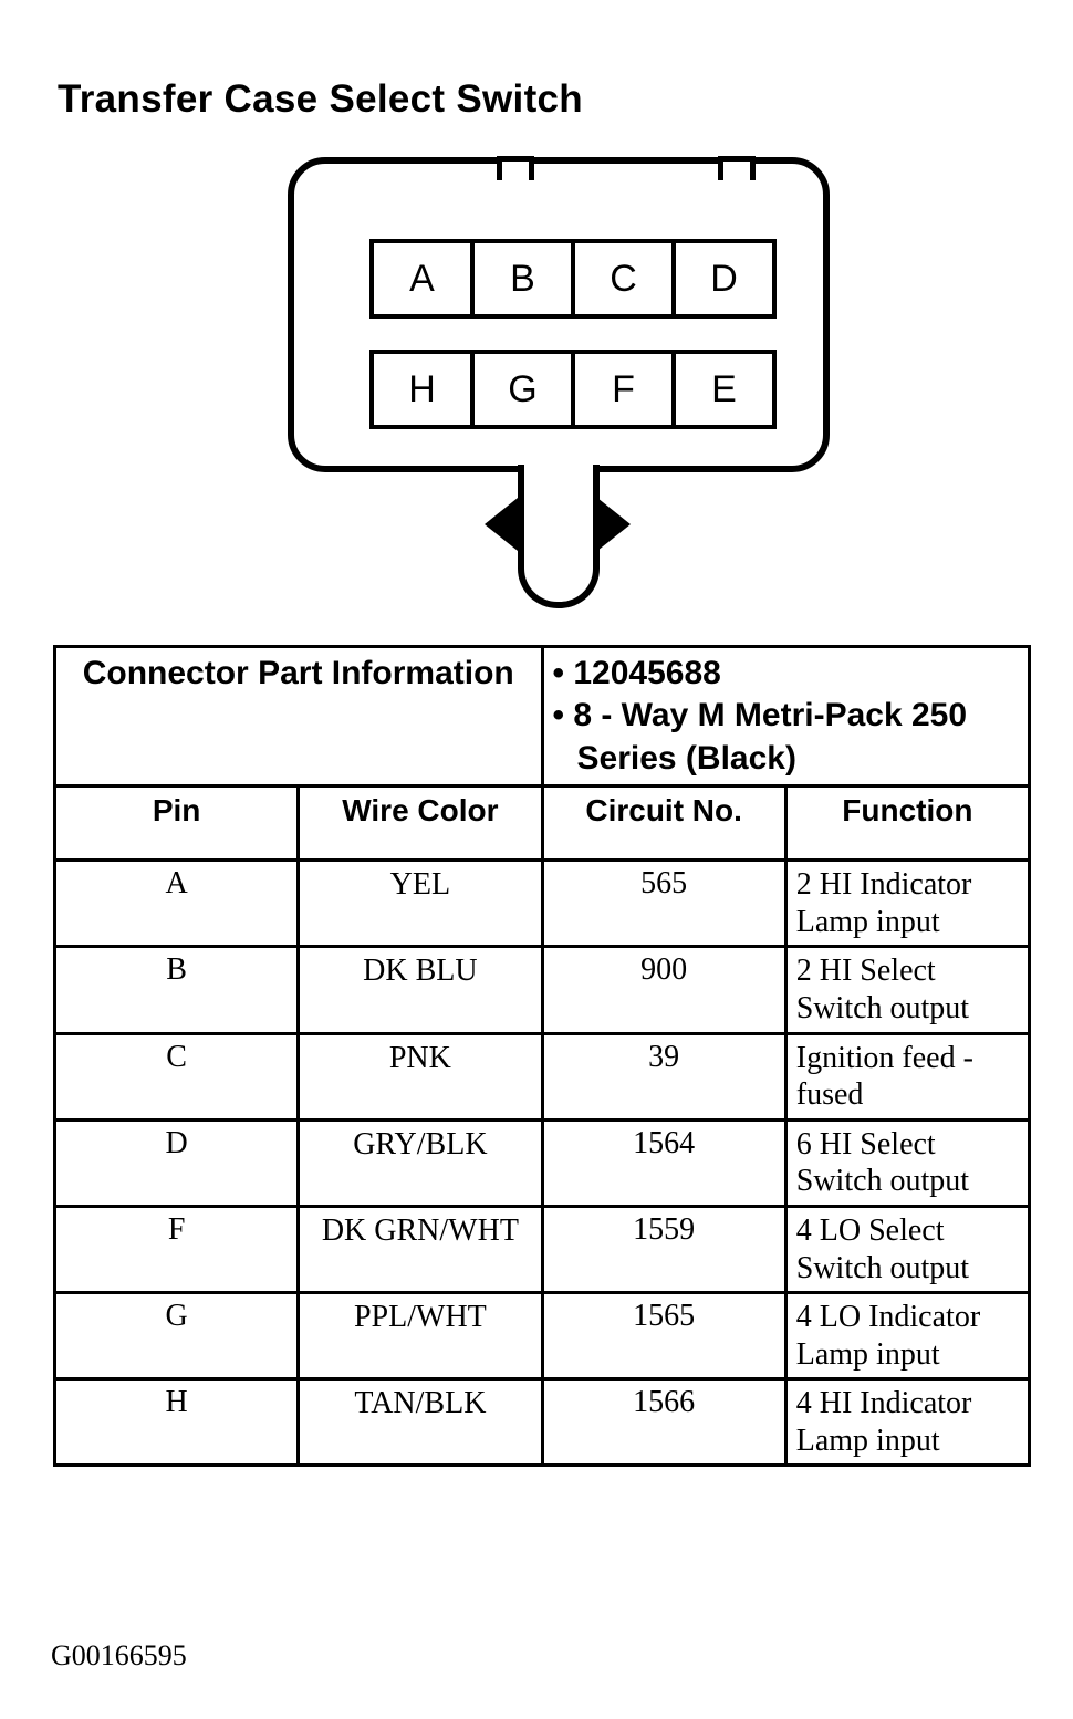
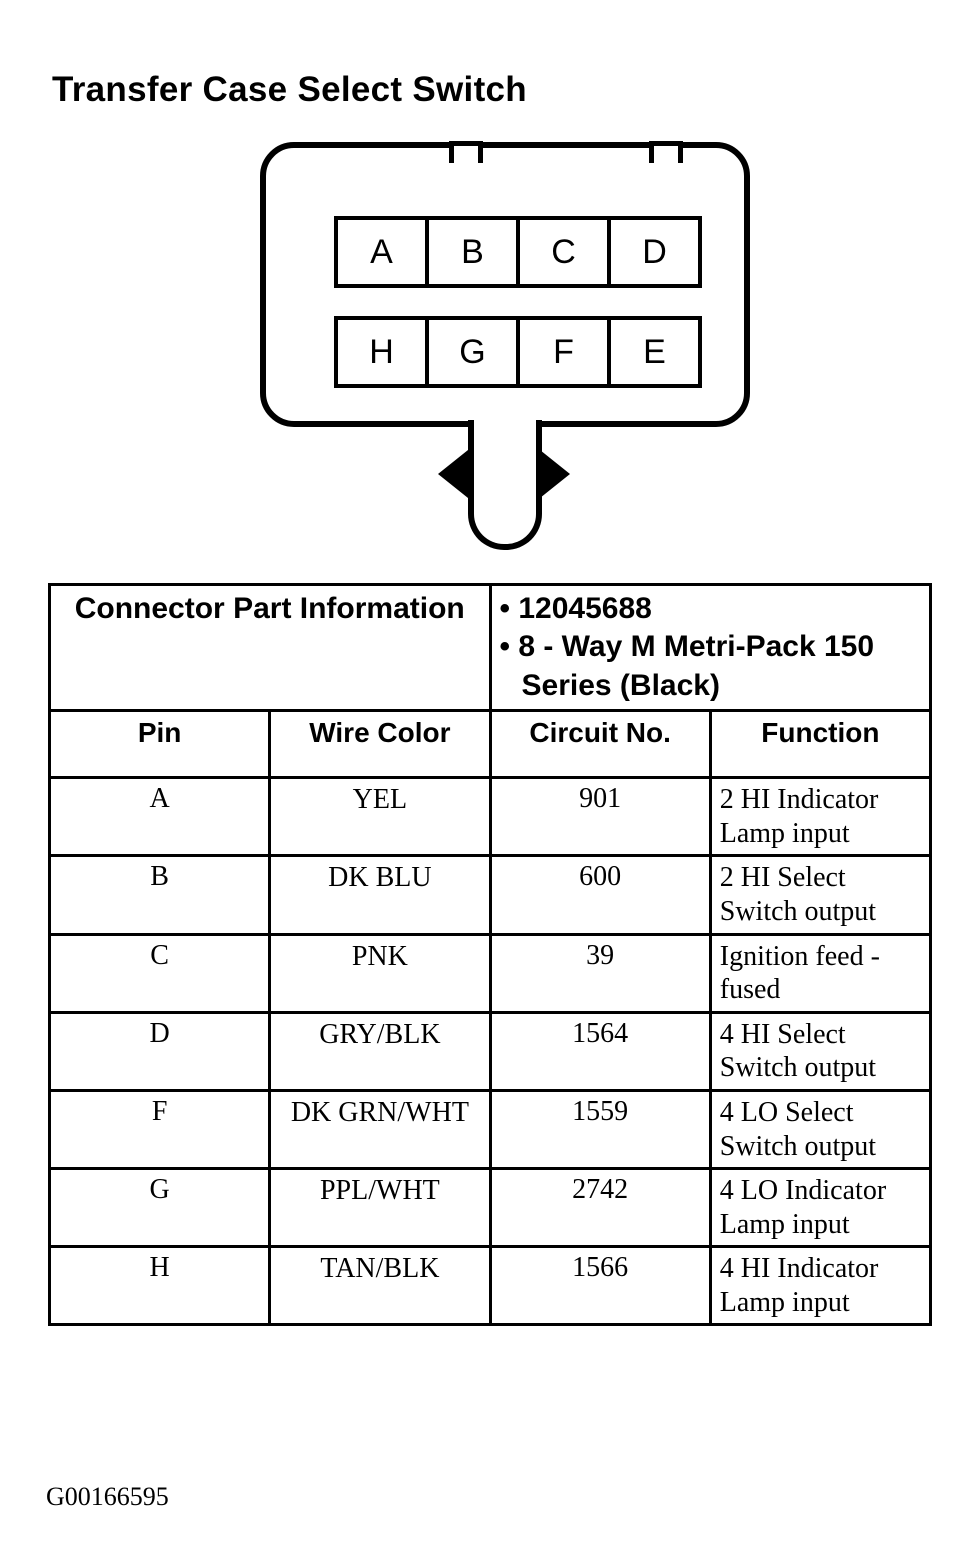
  Transfer Case Select Switch
  A
  B
  C
  D
  H
  G
  F
  E
- Connector Part Information	• 12045688 • 8 - Way M Metri-Pack 250 Series (Black)
+ Connector Part Information	• 12045688 • 8 - Way M Metri-Pack 150 Series (Black)
  Pin	Wire Color	Circuit No.	Function
- A	YEL	565	2 HI Indicator Lamp input
+ A	YEL	901	2 HI Indicator Lamp input
- B	DK BLU	900	2 HI Select Switch output
+ B	DK BLU	600	2 HI Select Switch output
  C	PNK	39	Ignition feed - fused
- D	GRY/BLK	1564	6 HI Select Switch output
+ D	GRY/BLK	1564	4 HI Select Switch output
  F	DK GRN/WHT	1559	4 LO Select Switch output
- G	PPL/WHT	1565	4 LO Indicator Lamp input
+ G	PPL/WHT	2742	4 LO Indicator Lamp input
  H	TAN/BLK	1566	4 HI Indicator Lamp input
  G00166595
